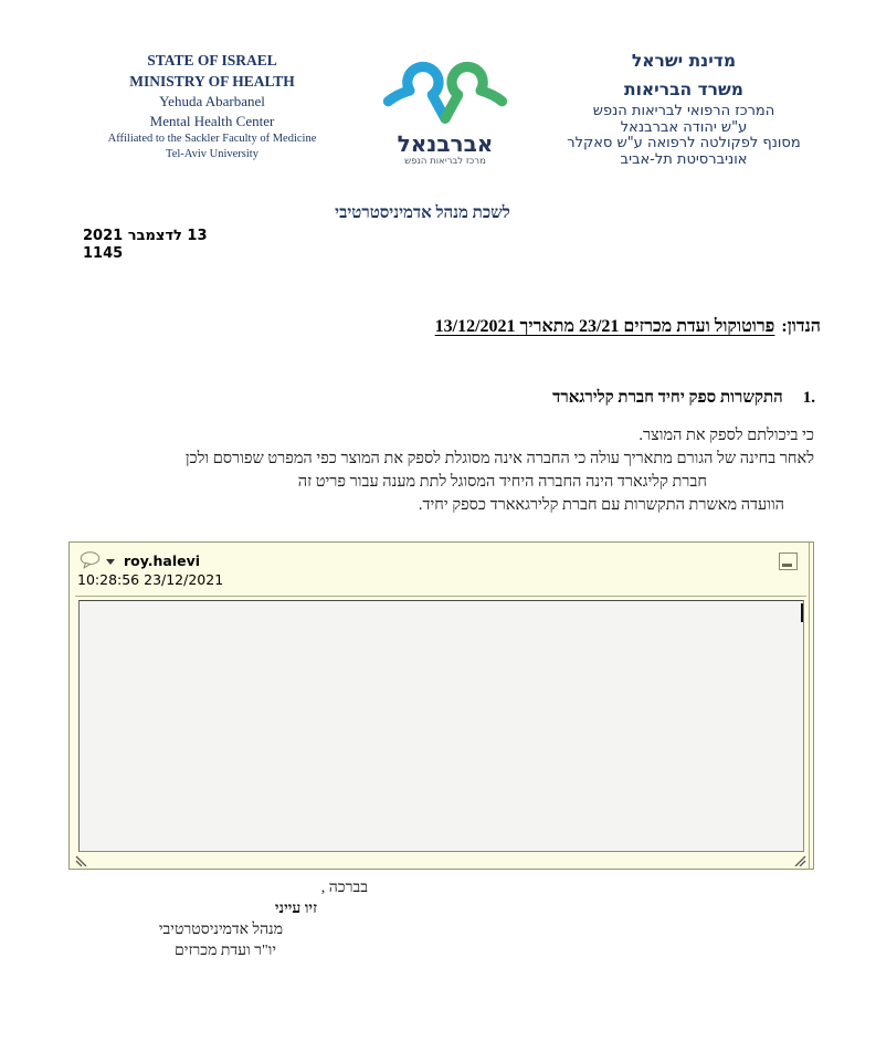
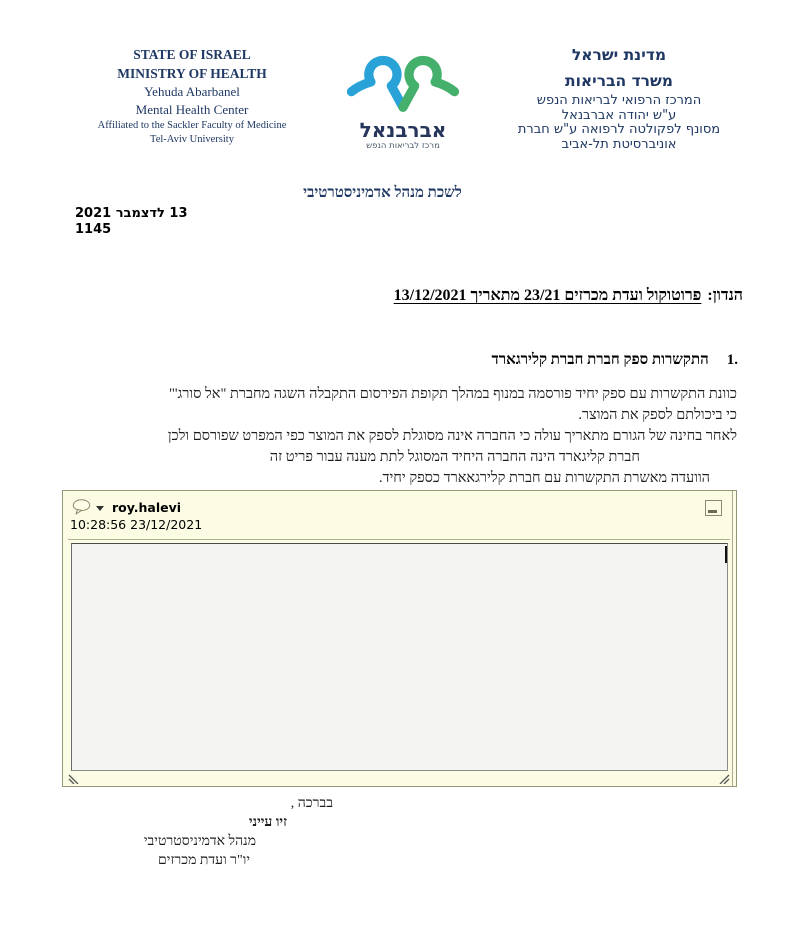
  STATE OF ISRAEL
  MINISTRY OF HEALTH
  Yehuda Abarbanel
  Mental Health Center
  Affiliated to the Sackler Faculty of Medicine
  Tel-Aviv University
  אברבנאל
  מרכז לבריאות הנפש
  מדינת ישראל
  משרד הבריאות
  המרכז הרפואי לבריאות הנפש
  ע"ש יהודה אברבנאל
- מסונף לפקולטה לרפואה ע"ש סאקלר
+ מסונף לפקולטה לרפואה ע"ש חברת
  אוניברסיטת תל-אביב
  לשכת מנהל אדמיניסטרטיבי
  13 לדצמבר 2021
  1145
  הנדון:
  פרוטוקול ועדת מכרזים 23/21 מתאריך 13/12/2021
  1.
- התקשרות ספק יחיד חברת קלירגארד
+ התקשרות ספק חברת חברת קלירגארד
+ כוונת התקשרות עם ספק יחיד פורסמה במנוף במהלך תקופת הפירסום התקבלה השגה מחברת "אל סורג'"
  כי ביכולתם לספק את המוצר.
  לאחר בחינה של הגורם מתאריך עולה כי החברה אינה מסוגלת לספק את המוצר כפי המפרט שפורסם ולכן
  חברת קליגארד הינה החברה היחיד המסוגל לתת מענה עבור פריט זה
  הוועדה מאשרת התקשרות עם חברת קלירגאארד כספק יחיד.
  roy.halevi
  10:28:56 23/12/2021
  בברכה ,
  זיו עייני
  מנהל אדמיניסטרטיבי
  יו"ר ועדת מכרזים
